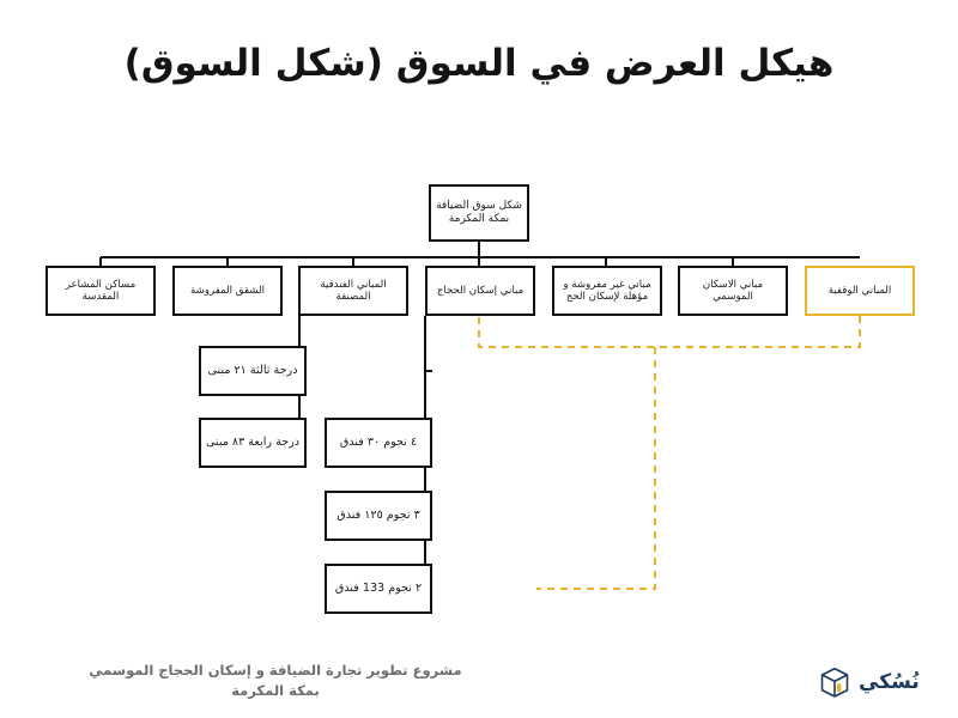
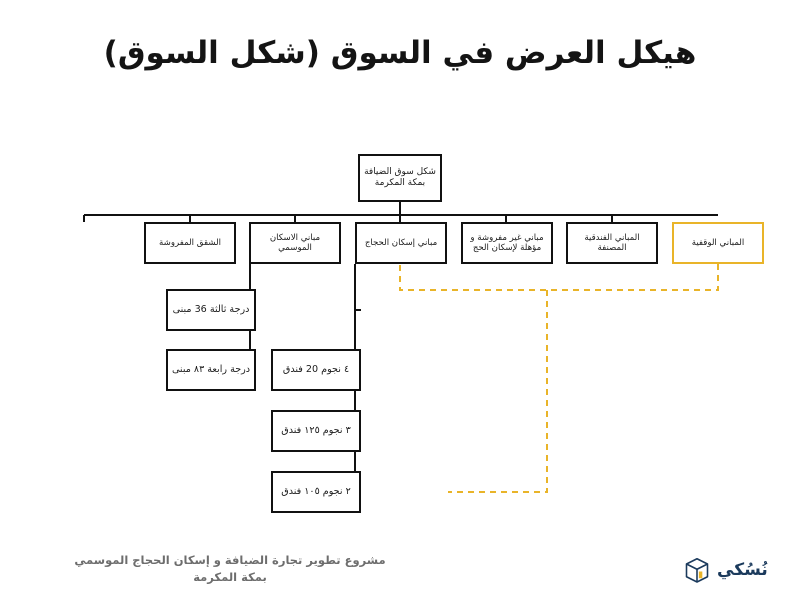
  هيكل العرض في السوق (شكل السوق)
  شكل سوق الضيافة بمكة المكرمة
- مساكن المشاعر المقدسة
  الشقق المفروشة
- المباني الفندقية المصنفة
+ مباني الاسكان الموسمي
  مباني إسكان الحجاج
  مباني غير مفروشة و مؤهلة لإسكان الحج
- مباني الاسكان الموسمي
+ المباني الفندقية المصنفة
  المباني الوقفية
- درجة ثالثة ٢١ مبنى
+ درجة ثالثة 36 مبنى
  درجة رابعة ٨٣ مبنى
- ٤ نجوم ٣٠ فندق
+ ٤ نجوم 20 فندق
  ٣ نجوم ١٢٥ فندق
- ٢ نجوم 133 فندق
+ ٢ نجوم ١٠٥ فندق
  مشروع تطوير تجارة الضيافة و إسكان الحجاج الموسمي
  بمكة المكرمة
  نُسُكي
